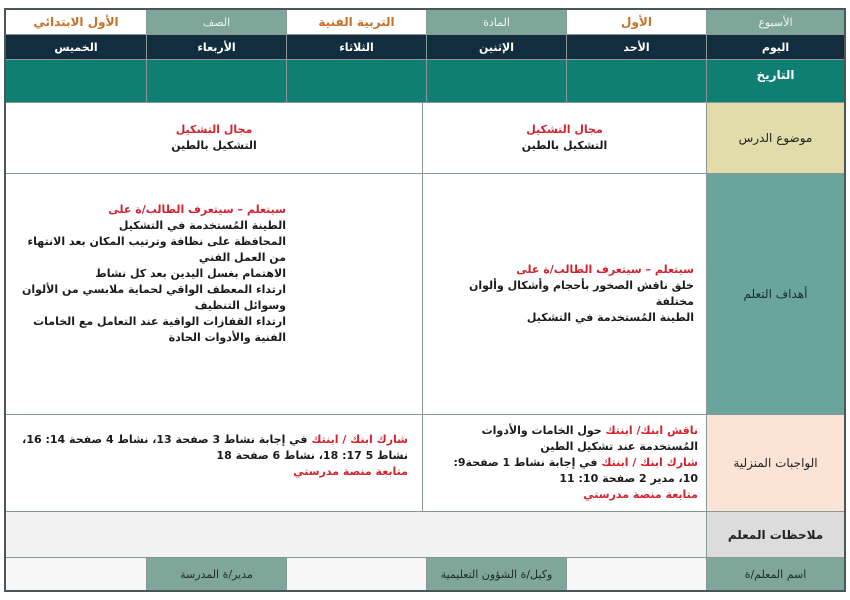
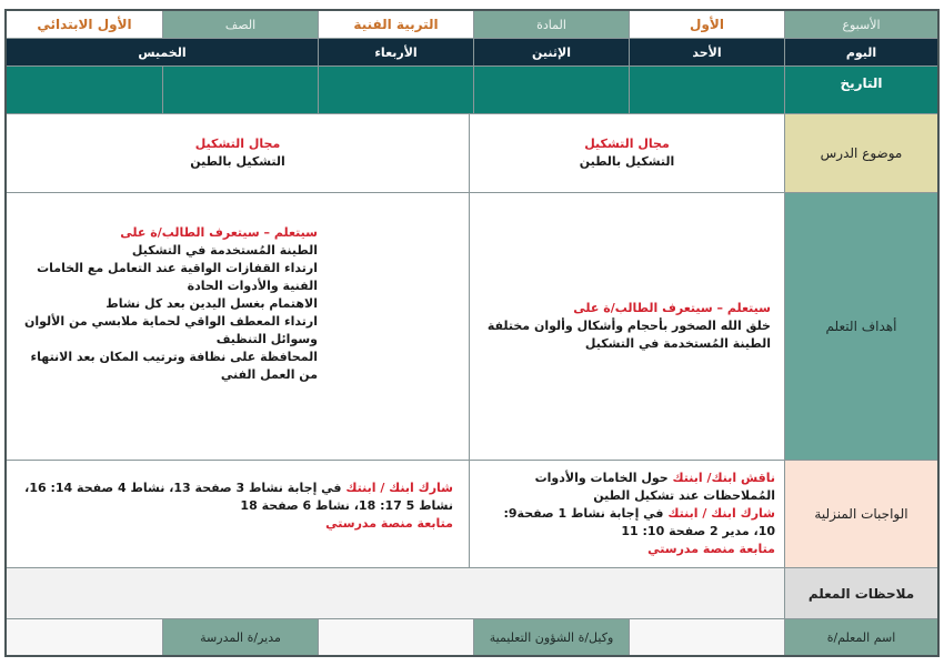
  الأسبوع
  الأول
  المادة
  التربية الفنية
  الصف
  الأول الابتدائي
  اليوم
  الأحد
  الإثنين
- الثلاثاء
  الأربعاء
  الخميس
  التاريخ
  موضوع الدرس
  مجال التشكيل
  التشكيل بالطين
  مجال التشكيل
  التشكيل بالطين
  أهداف التعلم
  سيتعلم – سيتعرف الطالب/ة على
- خلق ناقش الصخور بأحجام وأشكال وألوان مختلفة
+ خلق الله الصخور بأحجام وأشكال وألوان مختلفة
  الطينة المُستخدمة في التشكيل
  سيتعلم – سيتعرف الطالب/ة على
  الطينة المُستخدمة في التشكيل
- المحافظة على نظافة وترتيب المكان بعد الانتهاء من العمل الفني
+ ارتداء القفازات الواقية عند التعامل مع الخامات الفنية والأدوات الحادة
  الاهتمام بغسل اليدين بعد كل نشاط
  ارتداء المعطف الواقي لحماية ملابسي من الألوان وسوائل التنظيف
- ارتداء القفازات الواقية عند التعامل مع الخامات الفنية والأدوات الحادة
+ المحافظة على نظافة وترتيب المكان بعد الانتهاء من العمل الفني
  الواجبات المنزلية
- ناقش ابنك/ ابنتك حول الخامات والأدوات المُستخدمة عند تشكيل الطين
+ ناقش ابنك/ ابنتك حول الخامات والأدوات المُملاحظات عند تشكيل الطين
  شارك ابنك / ابنتك في إجابة نشاط 1 صفحة9: 10، مدير 2 صفحة 10: 11
  متابعة منصة مدرستي
  شارك ابنك / ابنتك في إجابة نشاط 3 صفحة 13، نشاط 4 صفحة 14: 16، نشاط 5 17: 18، نشاط 6 صفحة 18
  متابعة منصة مدرستي
  ملاحظات المعلم
  اسم المعلم/ة
  وكيل/ة الشؤون التعليمية
  مدير/ة المدرسة
